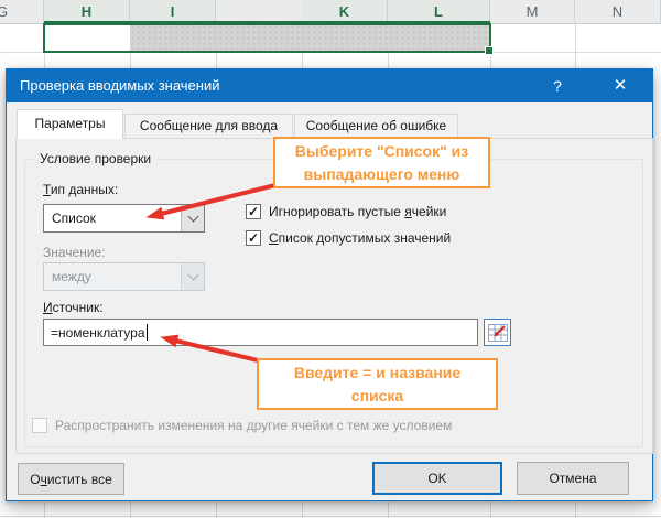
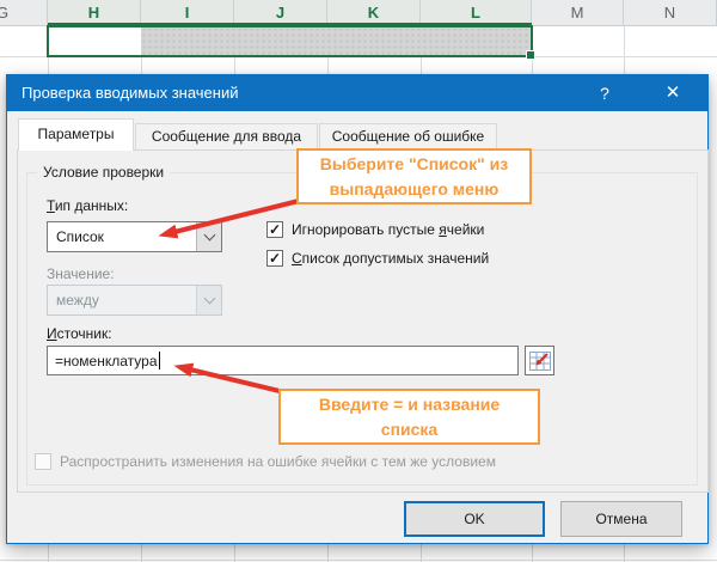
  G
  H
  I
+ J
  K
  L
  M
  N
  Проверка вводимых значений
  ?
  ✕
  Параметры
  Сообщение для ввода
  Сообщение об ошибке
  Условие проверки
  Тип данных:
  Список
  ✓
  Игнорировать пустые ячейки
  ✓
  Список допустимых значений
  Значение:
  между
  Источник:
  =номенклатура
- Распространить изменения на другие ячейки с тем же условием
+ Распространить изменения на ошибке ячейки с тем же условием
- Очистить все
  OK
  Отмена
  Выберите "Список" из
  выпадающего меню
  Введите = и название
  списка
